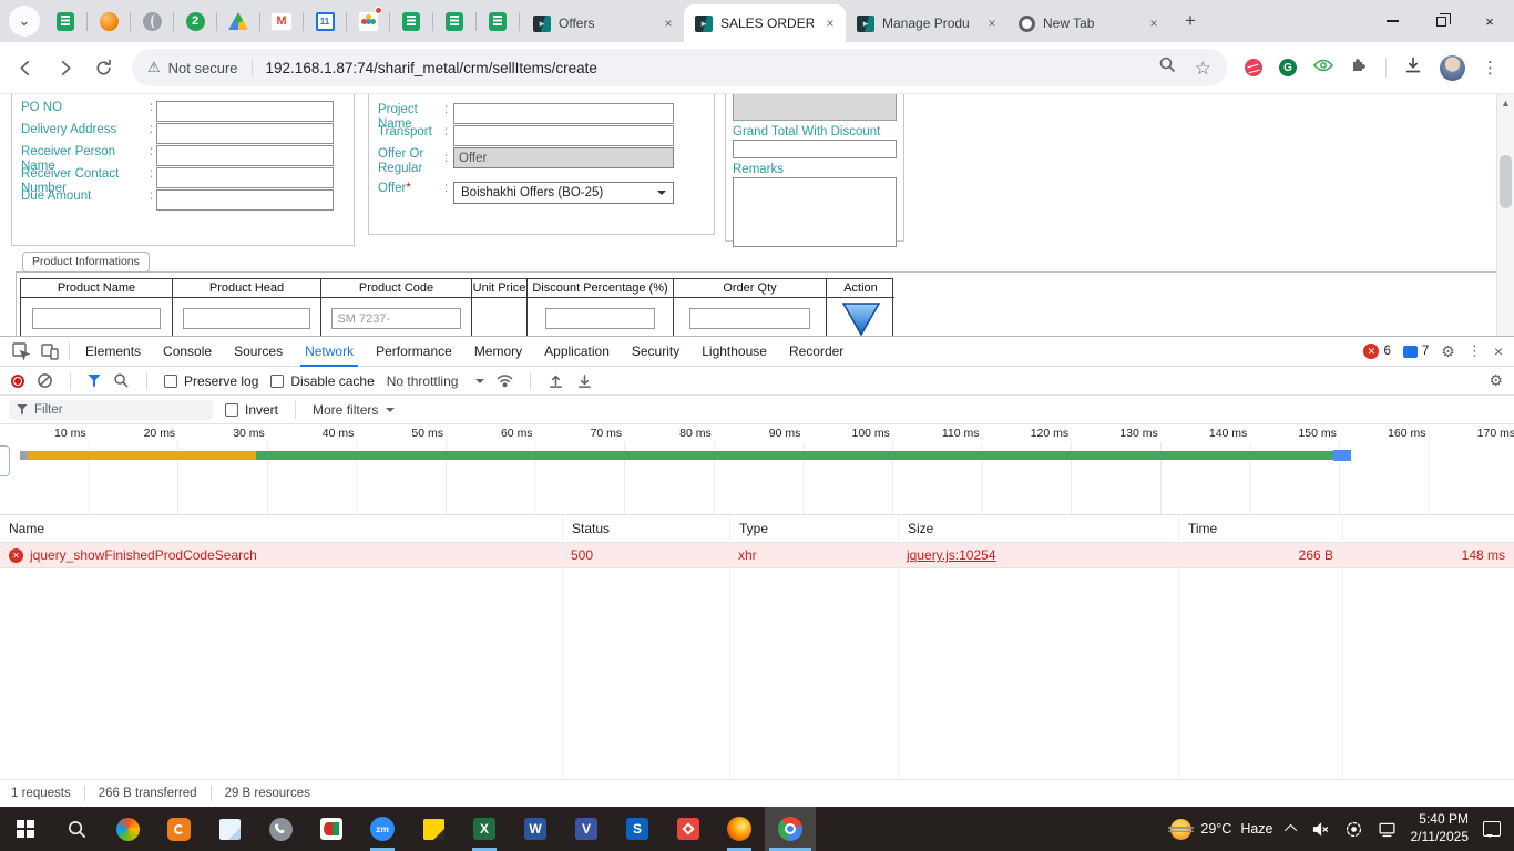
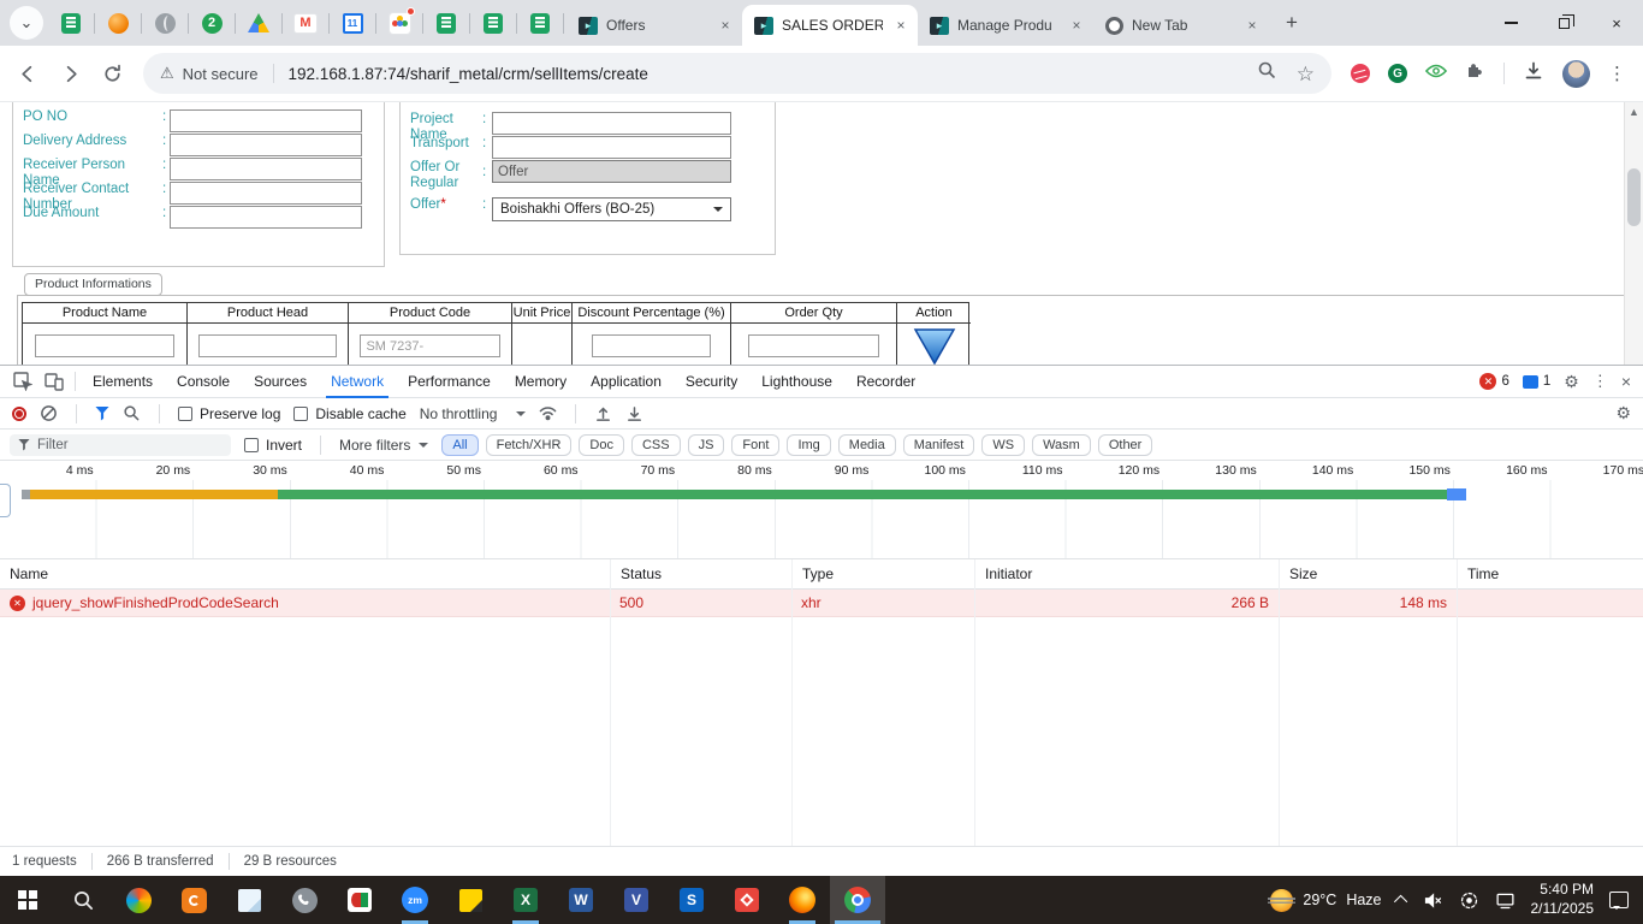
  ⌄
  2
  M
  11
  ▸
  Offers
  ×
  ▸
  SALES ORDER
  ×
  ▸
  Manage Produ
  ×
  New Tab
  ×
  +
  ×
  ⚠
  Not secure
  192.168.1.87:74/sharif_metal/crm/sellItems/create
  ☆
  G
  ⋮
  PO NO
  :
  Delivery Address
  :
  Receiver Person Name
  :
  Receiver Contact Number
  :
  Due Amount
  :
  Project Name
  :
  Transport
  :
  Offer Or Regular
  :
  Offer
  Offer*
  :
  Boishakhi Offers (BO-25)
- Grand Total With Discount
- Remarks
  Product Informations
  Product Name
  Product Head
  Product Code
  Unit Price
  Discount Percentage (%)
  Order Qty
  Action
  SM 7237-
  ▲
  Elements
  Console
  Sources
  Network
  Performance
  Memory
  Application
  Security
  Lighthouse
  Recorder
  ✕
  6
- 7
+ 1
  ⚙
  ⋮
  ×
  Preserve log
  Disable cache
  No throttling
  ⚙
  Filter
  Invert
  More filters
+ All
+ Fetch/XHR
+ Doc
+ CSS
+ JS
+ Font
+ Img
+ Media
+ Manifest
+ WS
+ Wasm
+ Other
- 10 ms
+ 4 ms
  20 ms
  30 ms
  40 ms
  50 ms
  60 ms
  70 ms
  80 ms
  90 ms
  100 ms
  110 ms
  120 ms
  130 ms
  140 ms
  150 ms
  160 ms
  170 ms
  Name
  Status
  Type
+ Initiator
  Size
  Time
  ✕
  jquery_showFinishedProdCodeSearch
  500
  xhr
- jquery.js:10254
  266 B
  148 ms
  1 requests
  266 B transferred
  29 B resources
  zm
  X
  W
  V
  S
  29°C
  Haze
  5:40 PM
  2/11/2025
